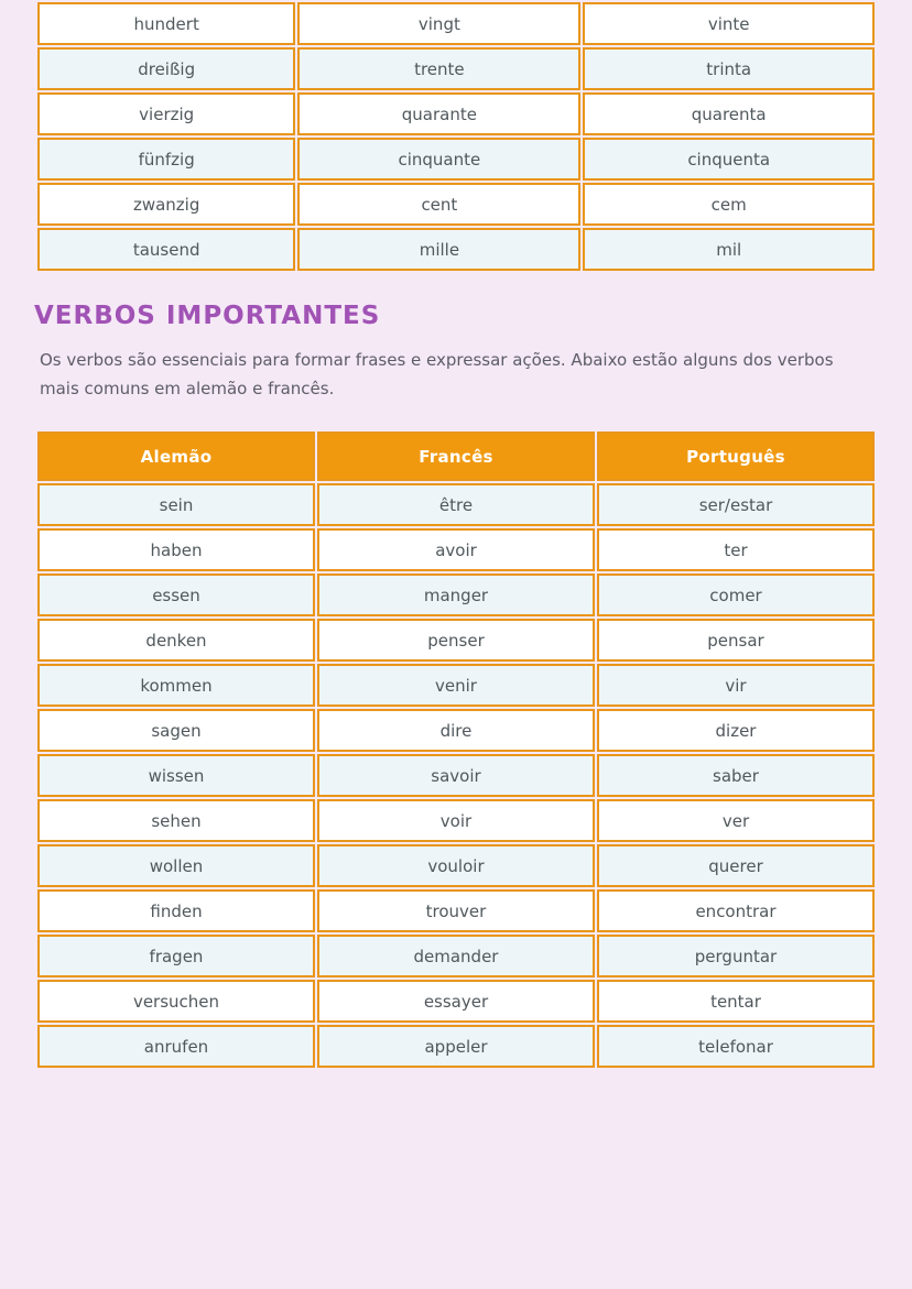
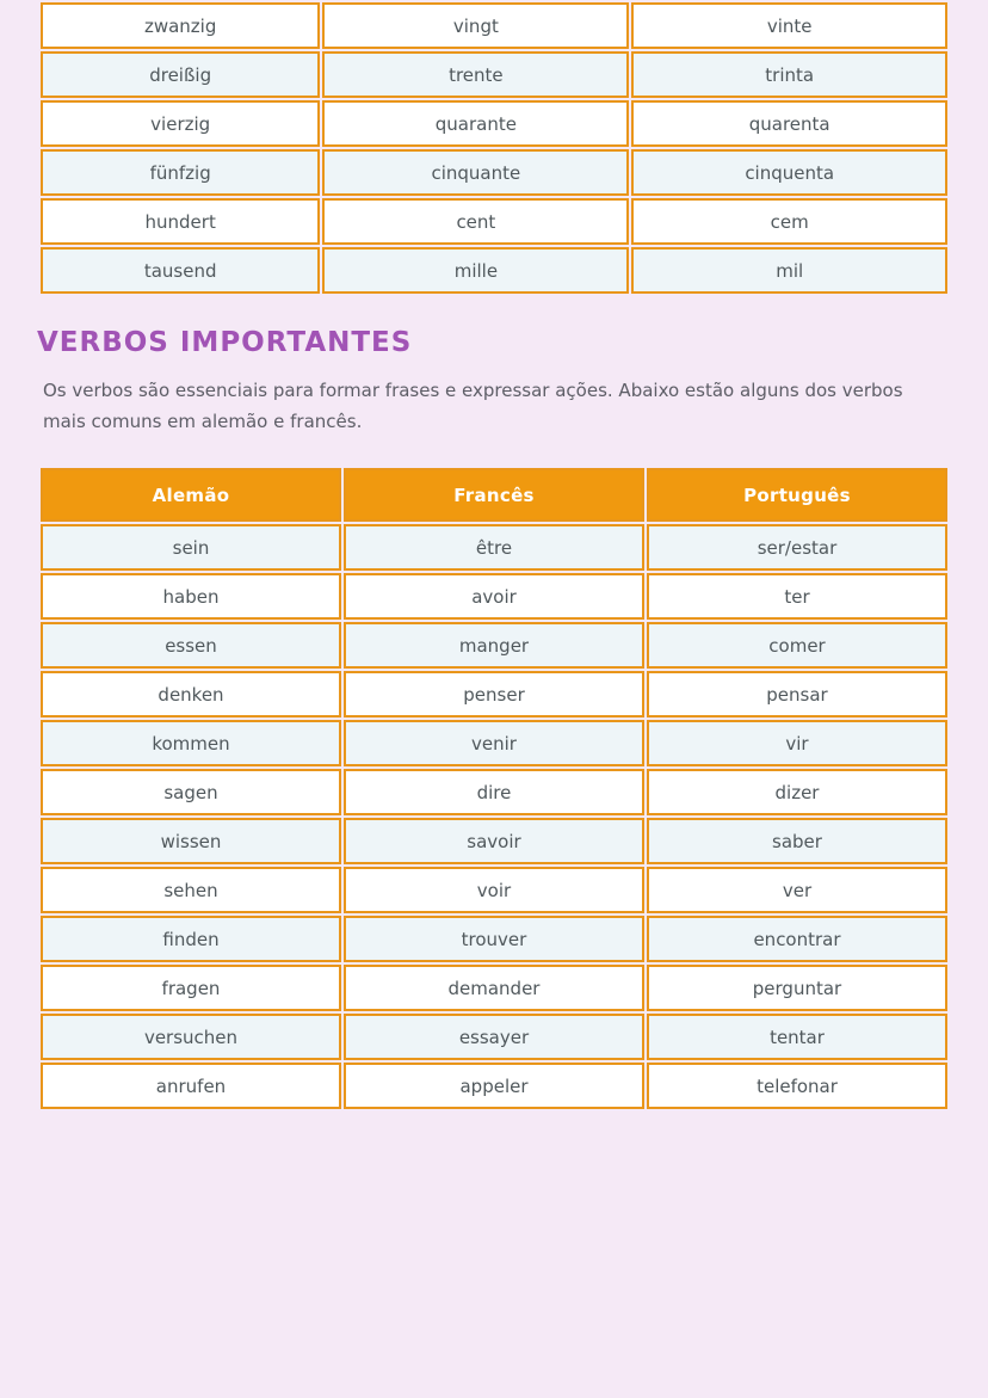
- hundert	vingt	vinte
+ zwanzig	vingt	vinte
  dreißig	trente	trinta
  vierzig	quarante	quarenta
  fünfzig	cinquante	cinquenta
- zwanzig	cent	cem
+ hundert	cent	cem
  tausend	mille	mil
  VERBOS IMPORTANTES
  Os verbos são essenciais para formar frases e expressar ações. Abaixo estão alguns dos verbos mais comuns em alemão e francês.
  Alemão	Francês	Português
  sein	être	ser/estar
  haben	avoir	ter
  essen	manger	comer
  denken	penser	pensar
  kommen	venir	vir
  sagen	dire	dizer
  wissen	savoir	saber
  sehen	voir	ver
- wollen	vouloir	querer
  finden	trouver	encontrar
  fragen	demander	perguntar
  versuchen	essayer	tentar
  anrufen	appeler	telefonar
